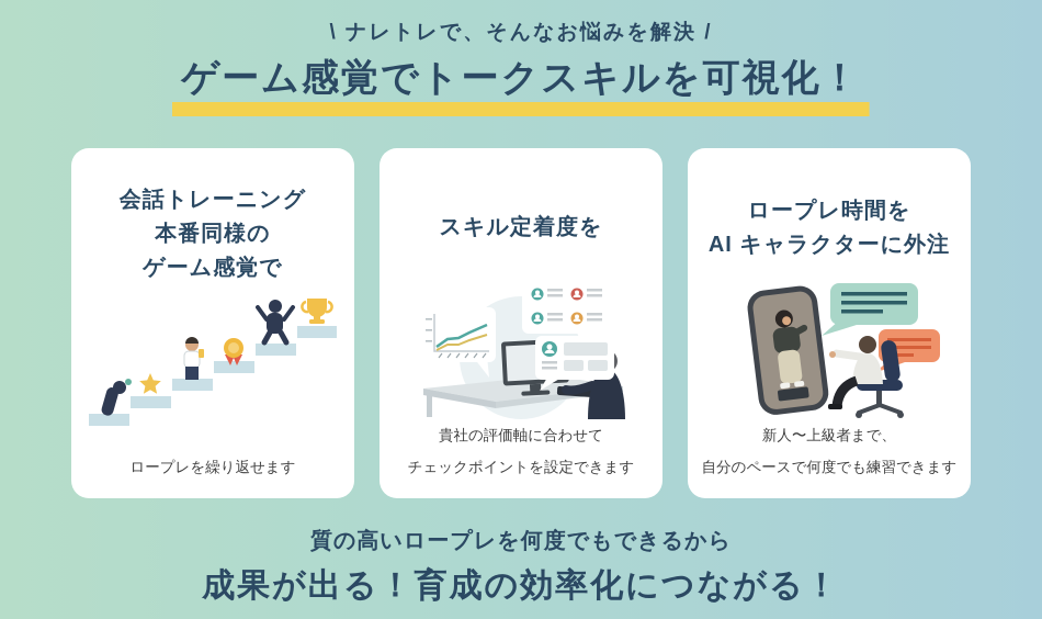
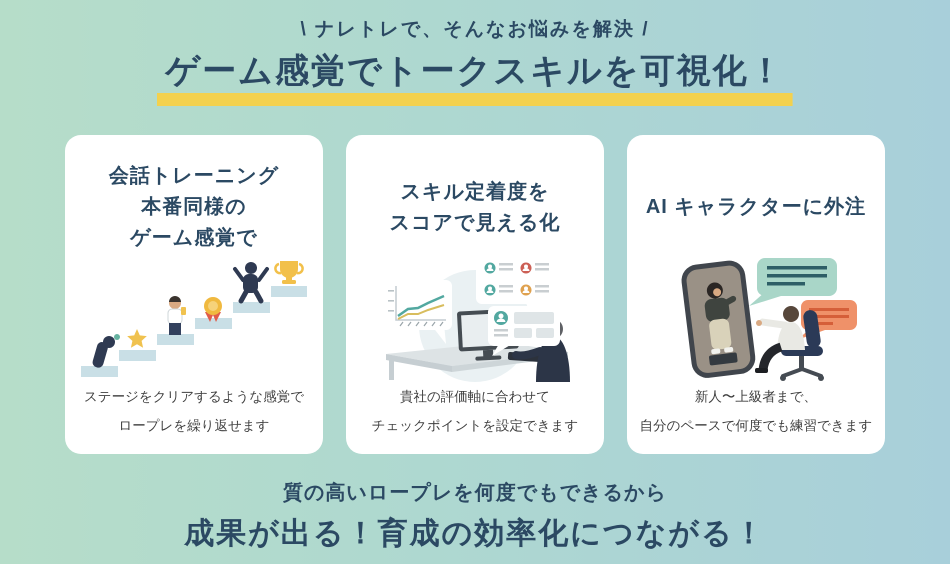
  \ ナレトレで、そんなお悩みを解決 /
  ゲーム感覚でトークスキルを可視化！
  会話トレーニング
  本番同様の
  ゲーム感覚で
+ ステージをクリアするような感覚で
  ロープレを繰り返せます
  スキル定着度を
+ スコアで見える化
  貴社の評価軸に合わせて
  チェックポイントを設定できます
- ロープレ時間を
  AI キャラクターに外注
  新人〜上級者まで、
  自分のペースで何度でも練習できます
  質の高いロープレを何度でもできるから
  成果が出る！育成の効率化につながる！
